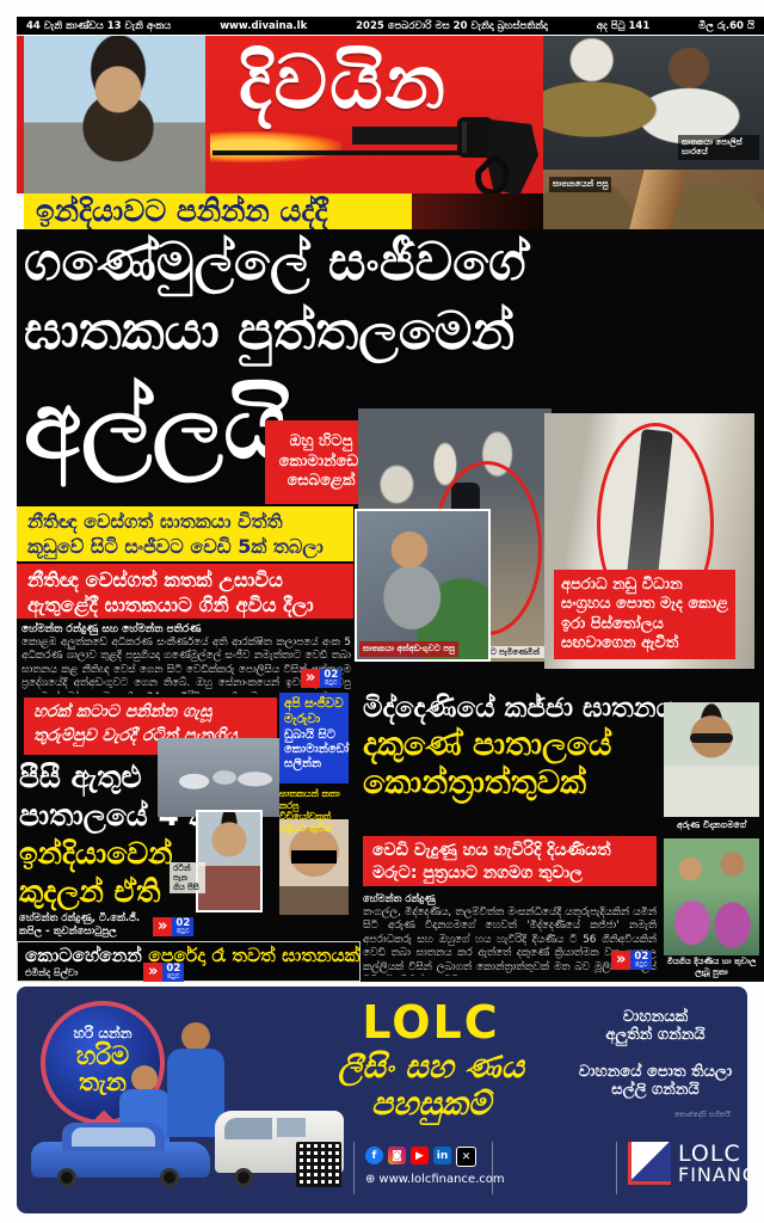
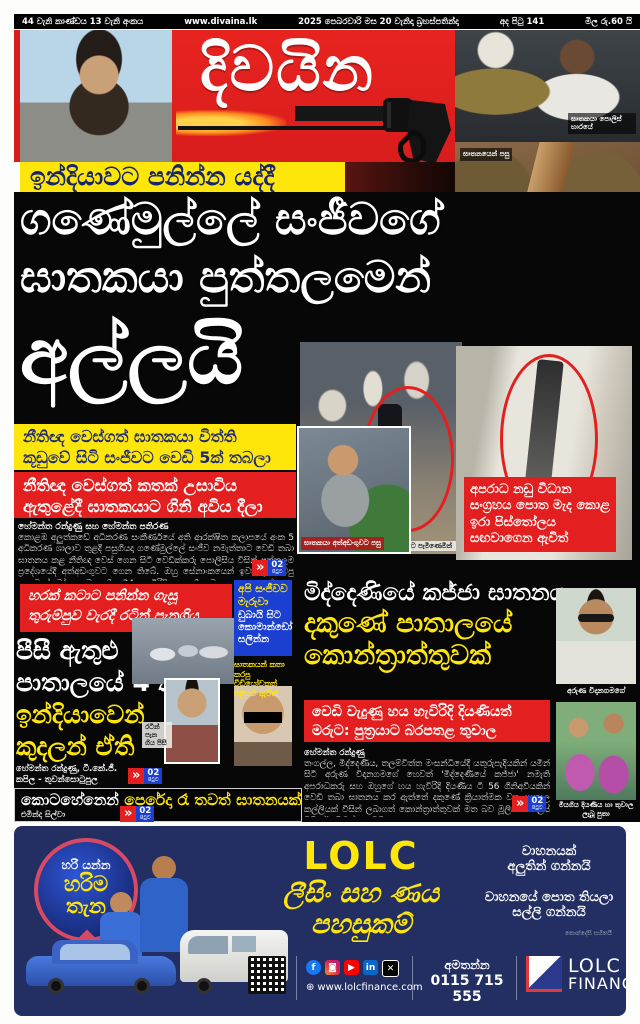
  44 වැනි කාණ්ඩය 13 වැනි අංකය
  www.divaina.lk
  2025 පෙබරවාරි මස 20 වැනිදා බ්‍රහස්පතින්දා
  අද පිටු 141
  මිල රු.60 යි
  දිවයින
  ඉන්දියාවට පනින්න යද්දී
  ඝාතකයා පොලිස් භාරයේ
  ඝාතනයෙන් පසු
  ගණේමුල්ලේ සංජීවගේ
  ඝාතකයා පුත්තලමෙන්
  අල්ලයි
- ඔහු හිටපු කොමාන්ඩෝ සෙබළෙක්
  ඝාතකයා අත්අඩංගුවට පසු
  අපරාධ නඩු විධාන සංග්‍රහය පොත මැද කොළ ඉරා පිස්තෝලය සඟවාගෙන ඇවිත්
  නීතිඥ වෙස්ගත් ඝාතකයා විත්ති කූඩුවේ සිටි සංජීවට වෙඩි 5ක් තබලා
  නීතිඥ වෙස්ගත් කතක් උසාවිය ඇතුළේදී ඝාතකයාට ගිනි අවිය දීලා
  හේමන්ත රන්දුණු සහ හේමන්ත පතිරණ
  »
  02
  හරක් කටාට පනින්න ගැසූ තුරුම්පුව වැරදී රටින් පැනගිය
  පීසී ඇතුළු
  පාතාලයේ
  ඉන්දියාවෙන්
  කුදලන් ඒති
  හේමන්ත රන්දුණු, ටී.කේ.ජී. කපිල - තුවන්සොටුපුල
  »
  02
  රටින් පැන ගිය පීසී
  අපි සංජීවව මැරුවා
  ඩුබායි සිට කොමාන්ඩෝ සලින්න
  ඝාතකයන් කතා කරපු වීඩියෝවකුත් එළියට ඇවිත්
  කොටහේනෙන් පෙරේදා රෑ තවත් ඝාතනයක්
  එමින්ද සිල්වා
  »
  02
  මිද්දෙණියේ කජ්ජා ඝාතන
  දකුණේ පාතාලයේ
  කොන්ත්‍රාත්තුවක්
  අරුණ විදානගමගේ
- වෙඩි වැදුණු හය හැවිරිදි දියණියත් මරුට: පුත්‍රයාට නගමග තුවාල
+ වෙඩි වැදුණු හය හැවිරිදි දියණියත් මරුට: පුත්‍රයාට බරපතළ තුවාල
  හේමන්ත රන්දුණු
  තංගල්ල, මිද්දෙණිය, තලම්විත්ත මංසන්ධියේදී යතුරුපැදියකින් යමින් සිටි අරුණ විදානගමගේ හෙවත් 'මිද්දෙණියේ කජ්ජා' නමැති අපරාධකරු සහ ඔහුගේ හය හැවිරිදි දියණිය ටී 56 ගිනිඅවියකින් වෙඩි තබා ඝාතනය කර ඇත්තේ දකුණේ ක්‍රියාත්මක වල කල්ලියක් විසින් ලබාගත් කොන්ත්‍රාත්තුවක් මත බව මූලිස්
  »
  02
  මියගිය දියණිය හා තුවාල ලැබූ පුතා
  හරි යන්න
  හරිම
  තැන
  LOLC
  ලීසිං සහ ණය
  පහසුකම්
  වාහනයක්
  අලුතින් ගන්නයි
  වාහනයේ පොත තියලා
  සල්ලි ගන්නයි
  f
  ◙
  ▶
  in
  ✕
  ⊕ www.lolcfinance.com
+ අමතන්න
+ 0115 715 555
  LOLC
  FINANC
